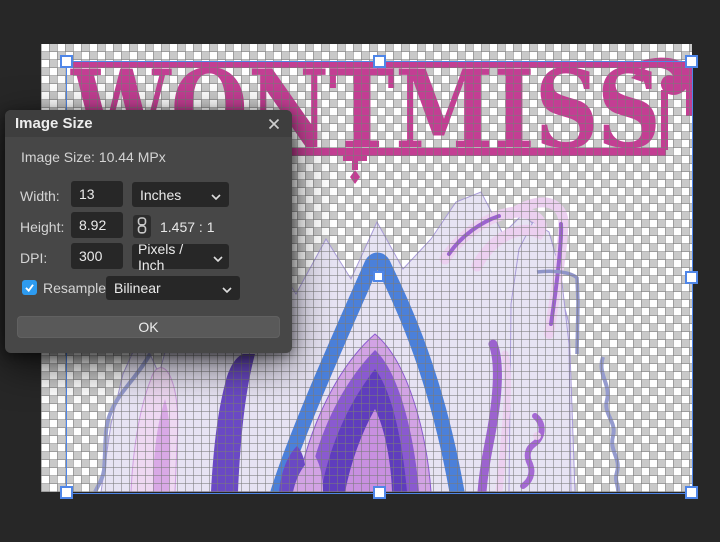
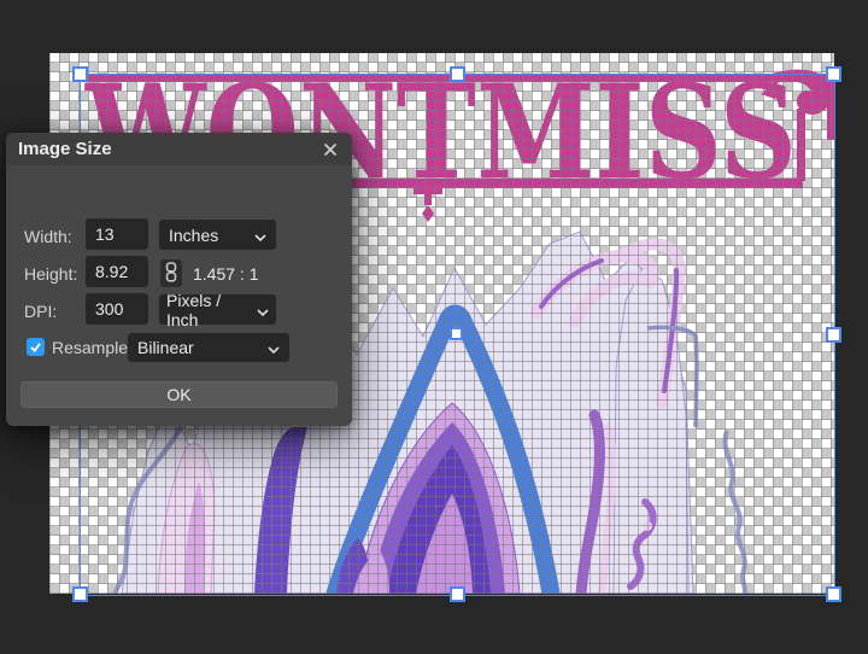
  Image Size
- Image Size: 10.44 MPx
  Width:
  13
  Inches
  Height:
  8.92
  1.457 : 1
  DPI:
  300
  Pixels / Inch
  Resample
  Bilinear
  OK
